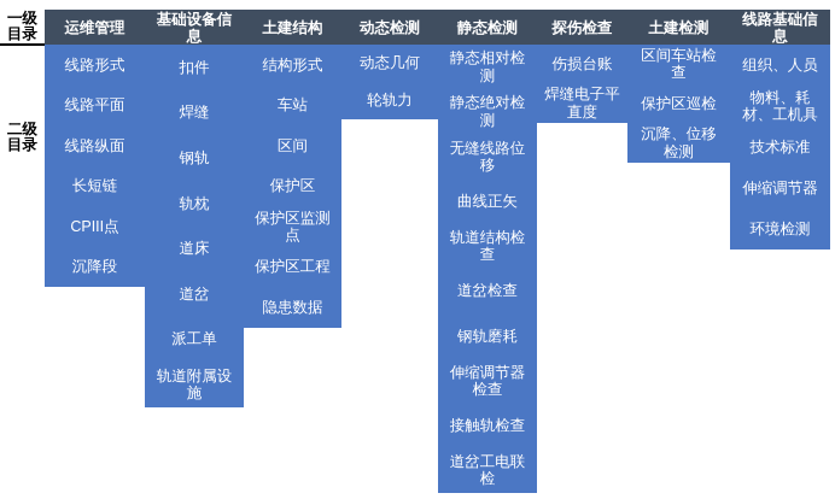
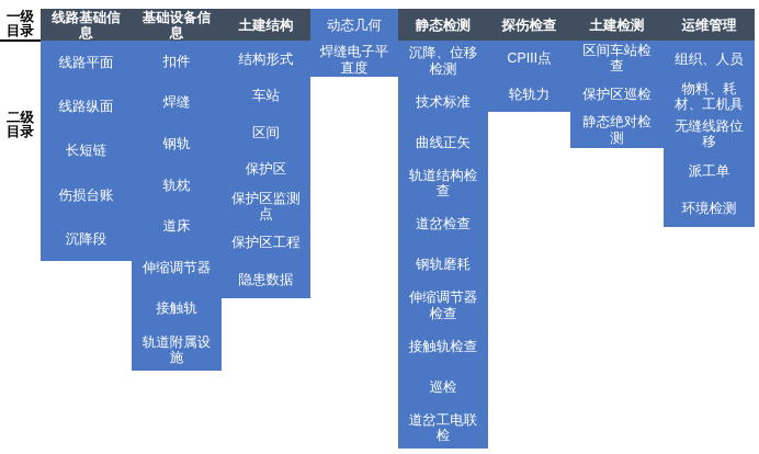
  一级目录
  二级目录
- 运维管理
+ 线路基础信息
- 线路形式
  线路平面
  线路纵面
  长短链
- CPIII点
+ 伤损台账
  沉降段
  基础设备信息
  扣件
  焊缝
  钢轨
  轨枕
  道床
- 道岔
- 派工单
+ 伸缩调节器
+ 接触轨
  轨道附属设施
  土建结构
  结构形式
  车站
  区间
  保护区
  保护区监测点
  保护区工程
  隐患数据
- 动态检测
  动态几何
- 轮轨力
+ 焊缝电子平直度
  静态检测
- 静态相对检测
- 静态绝对检测
+ 沉降、位移检测
- 无缝线路位移
+ 技术标准
  曲线正矢
  轨道结构检查
  道岔检查
  钢轨磨耗
  伸缩调节器检查
  接触轨检查
+ 巡检
  道岔工电联检
  探伤检查
- 伤损台账
+ CPIII点
- 焊缝电子平直度
+ 轮轨力
  土建检测
  区间车站检查
  保护区巡检
- 沉降、位移检测
+ 静态绝对检测
- 线路基础信息
+ 运维管理
  组织、人员
  物料、耗材、工机具
- 技术标准
+ 无缝线路位移
- 伸缩调节器
+ 派工单
  环境检测
